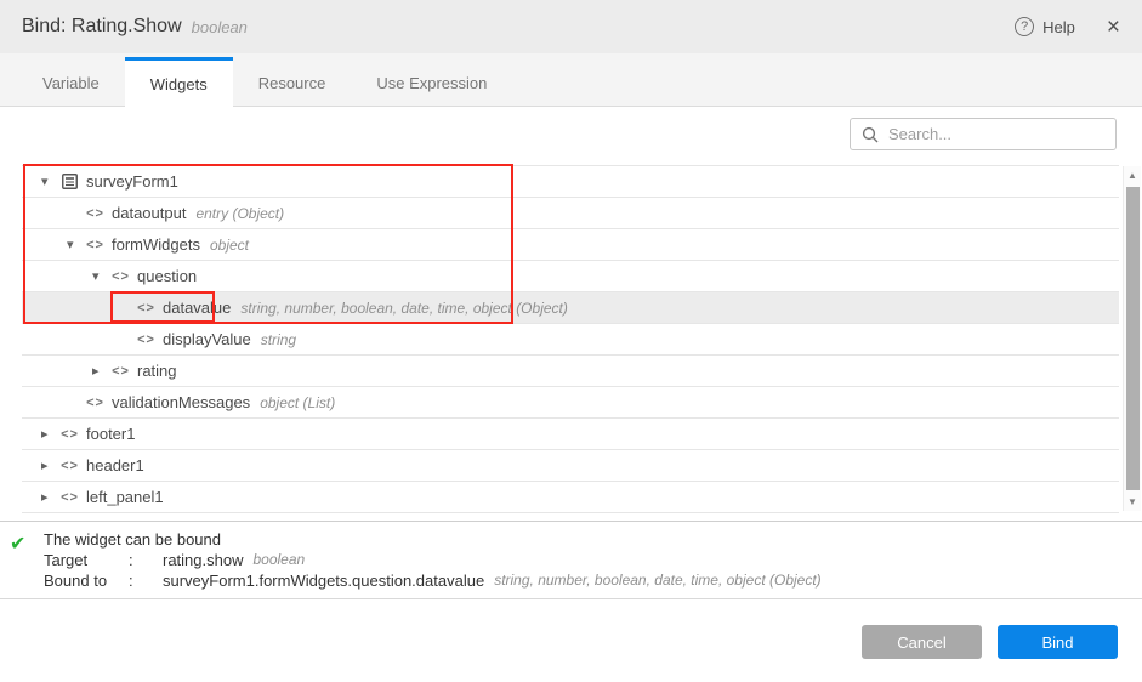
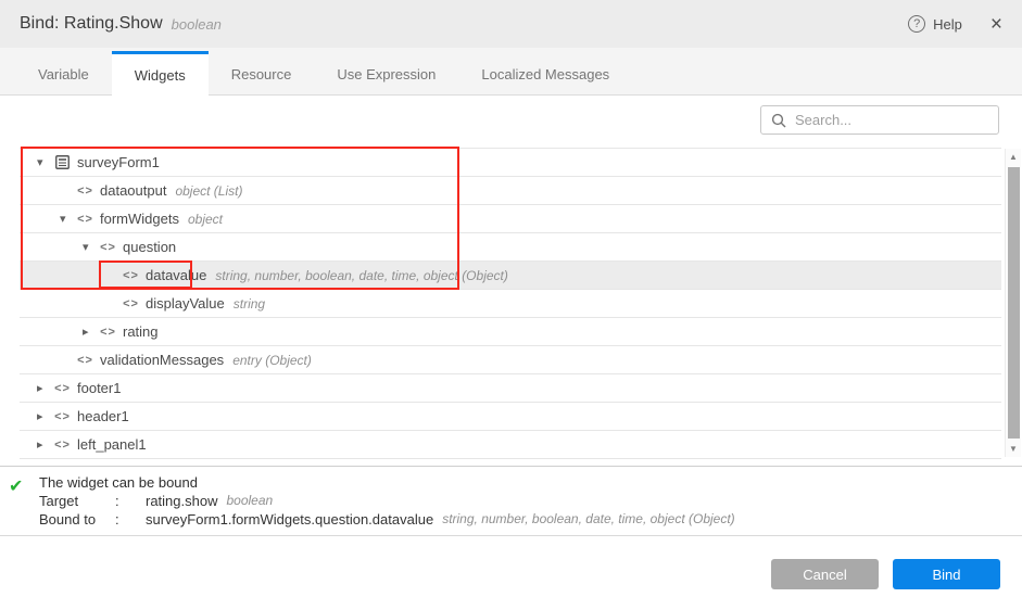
  Bind: Rating.Show
  boolean
  ?
  Help
  ×
  Variable
  Widgets
  Resource
  Use Expression
+ Localized Messages
  Search...
  ▾
  surveyForm1
  <>
  dataoutput
- entry (Object)
+ object (List)
  ▾
  <>
  formWidgets
  object
  ▾
  <>
  question
  <>
  datavalue
  string, number, boolean, date, time, object (Object)
  <>
  displayValue
  string
  ▸
  <>
  rating
  <>
  validationMessages
- object (List)
+ entry (Object)
  ▸
  <>
  footer1
  ▸
  <>
  header1
  ▸
  <>
  left_panel1
  ▲
  ▼
  ✔
  The widget can be bound
  Target
  :
  rating.show
  boolean
  Bound to
  :
  surveyForm1.formWidgets.question.datavalue
  string, number, boolean, date, time, object (Object)
  Cancel
  Bind
